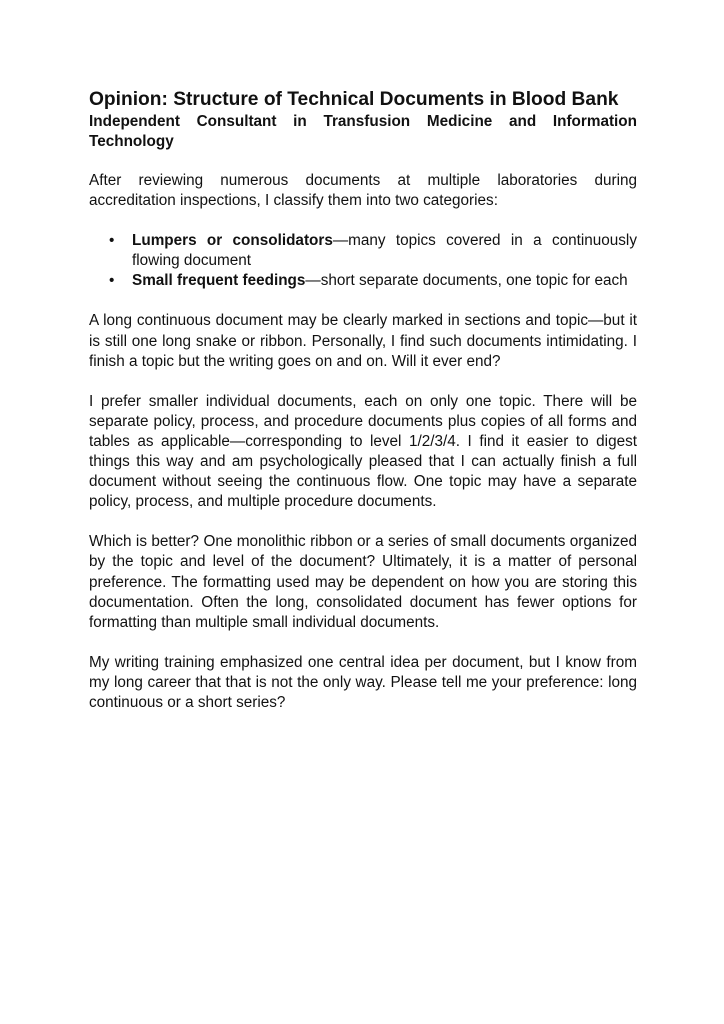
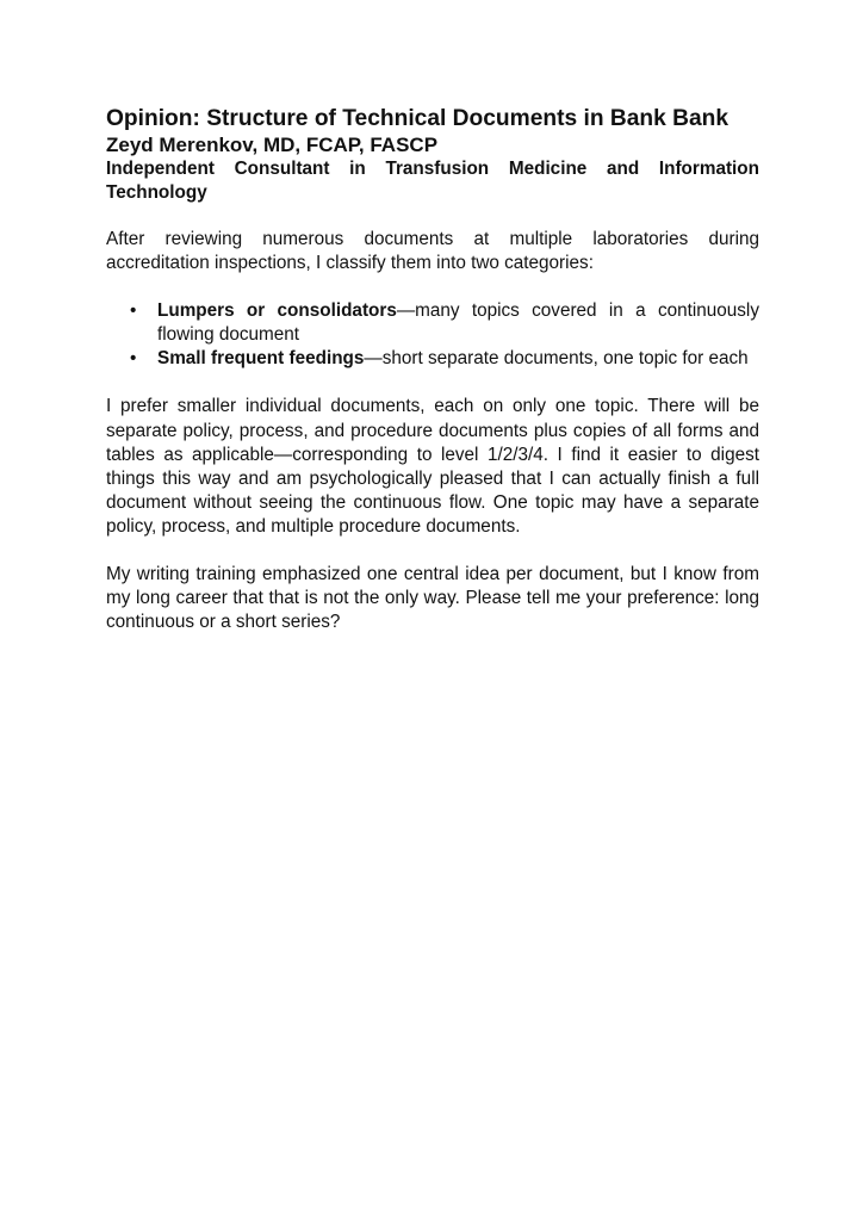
- Opinion: Structure of Technical Documents in Blood Bank
+ Opinion: Structure of Technical Documents in Bank Bank
+ Zeyd Merenkov, MD, FCAP, FASCP
  Independent Consultant in Transfusion Medicine and Information Technology
  After reviewing numerous documents at multiple laboratories during accreditation inspections, I classify them into two categories:
  •
  Lumpers or consolidators—many topics covered in a continuously flowing document
  •
  Small frequent feedings—short separate documents, one topic for each
- A long continuous document may be clearly marked in sections and topic—but it is still one long snake or ribbon. Personally, I find such documents intimidating. I finish a topic but the writing goes on and on. Will it ever end?
  I prefer smaller individual documents, each on only one topic. There will be separate policy, process, and procedure documents plus copies of all forms and tables as applicable—corresponding to level 1/2/3/4. I find it easier to digest things this way and am psychologically pleased that I can actually finish a full document without seeing the continuous flow. One topic may have a separate policy, process, and multiple procedure documents.
- Which is better? One monolithic ribbon or a series of small documents organized by the topic and level of the document? Ultimately, it is a matter of personal preference. The formatting used may be dependent on how you are storing this documentation. Often the long, consolidated document has fewer options for formatting than multiple small individual documents.
  My writing training emphasized one central idea per document, but I know from my long career that that is not the only way. Please tell me your preference: long continuous or a short series?
